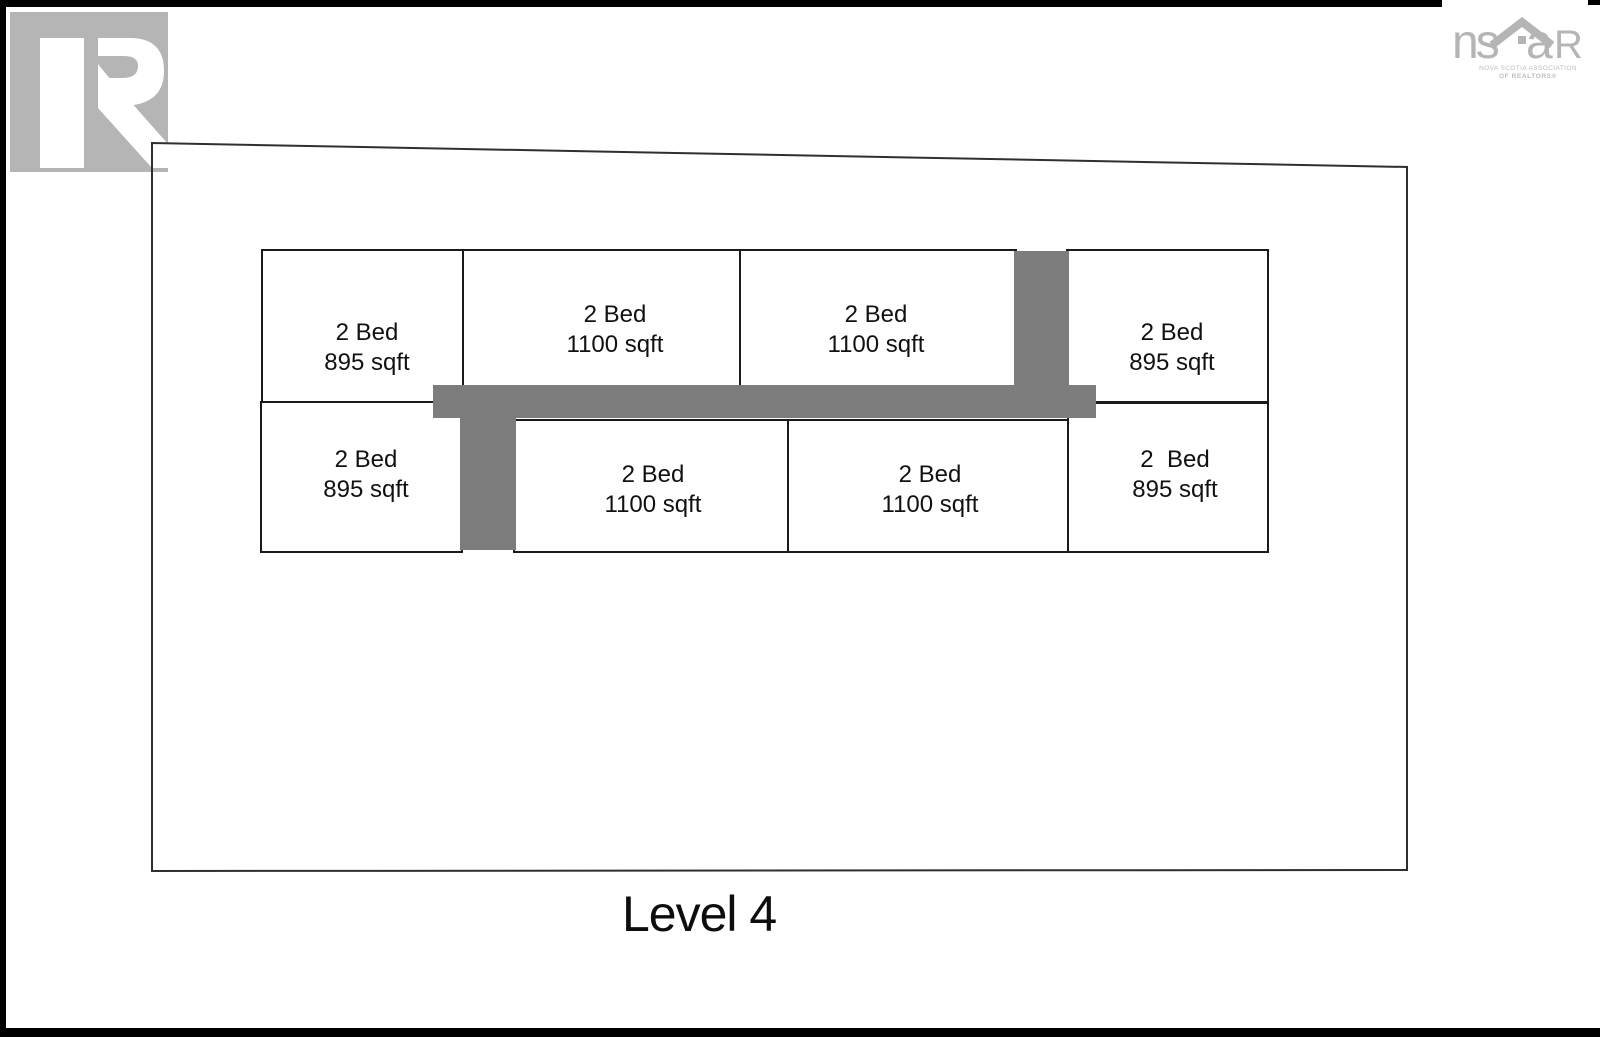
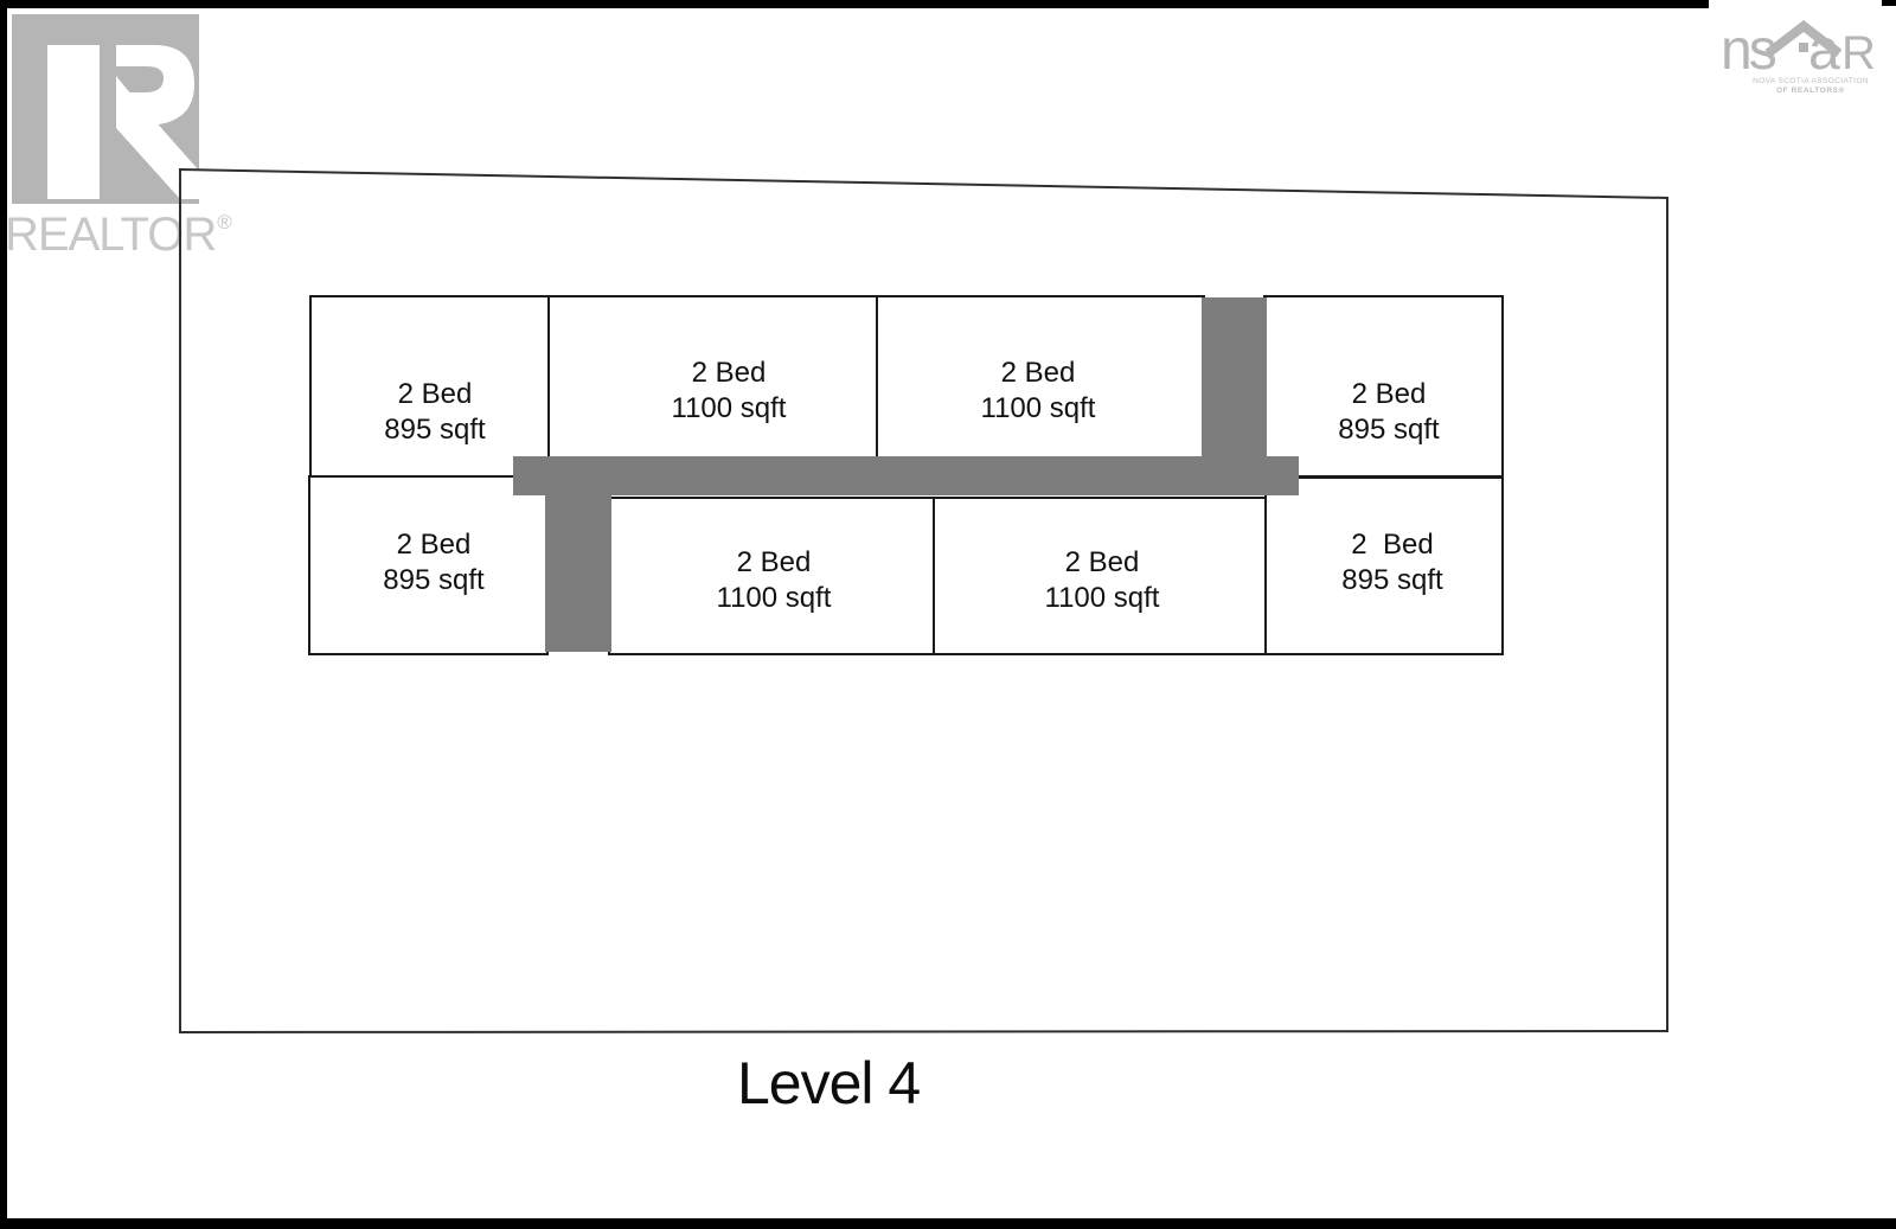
+ REALTOR®
  ns
  a
  R
  2 Bed
  895 sqft
  2 Bed
  1100 sqft
  2 Bed
  1100 sqft
  2 Bed
  895 sqft
  2 Bed
  895 sqft
  2 Bed
  1100 sqft
  2 Bed
  1100 sqft
  2 Bed
  895 sqft
  Level 4
